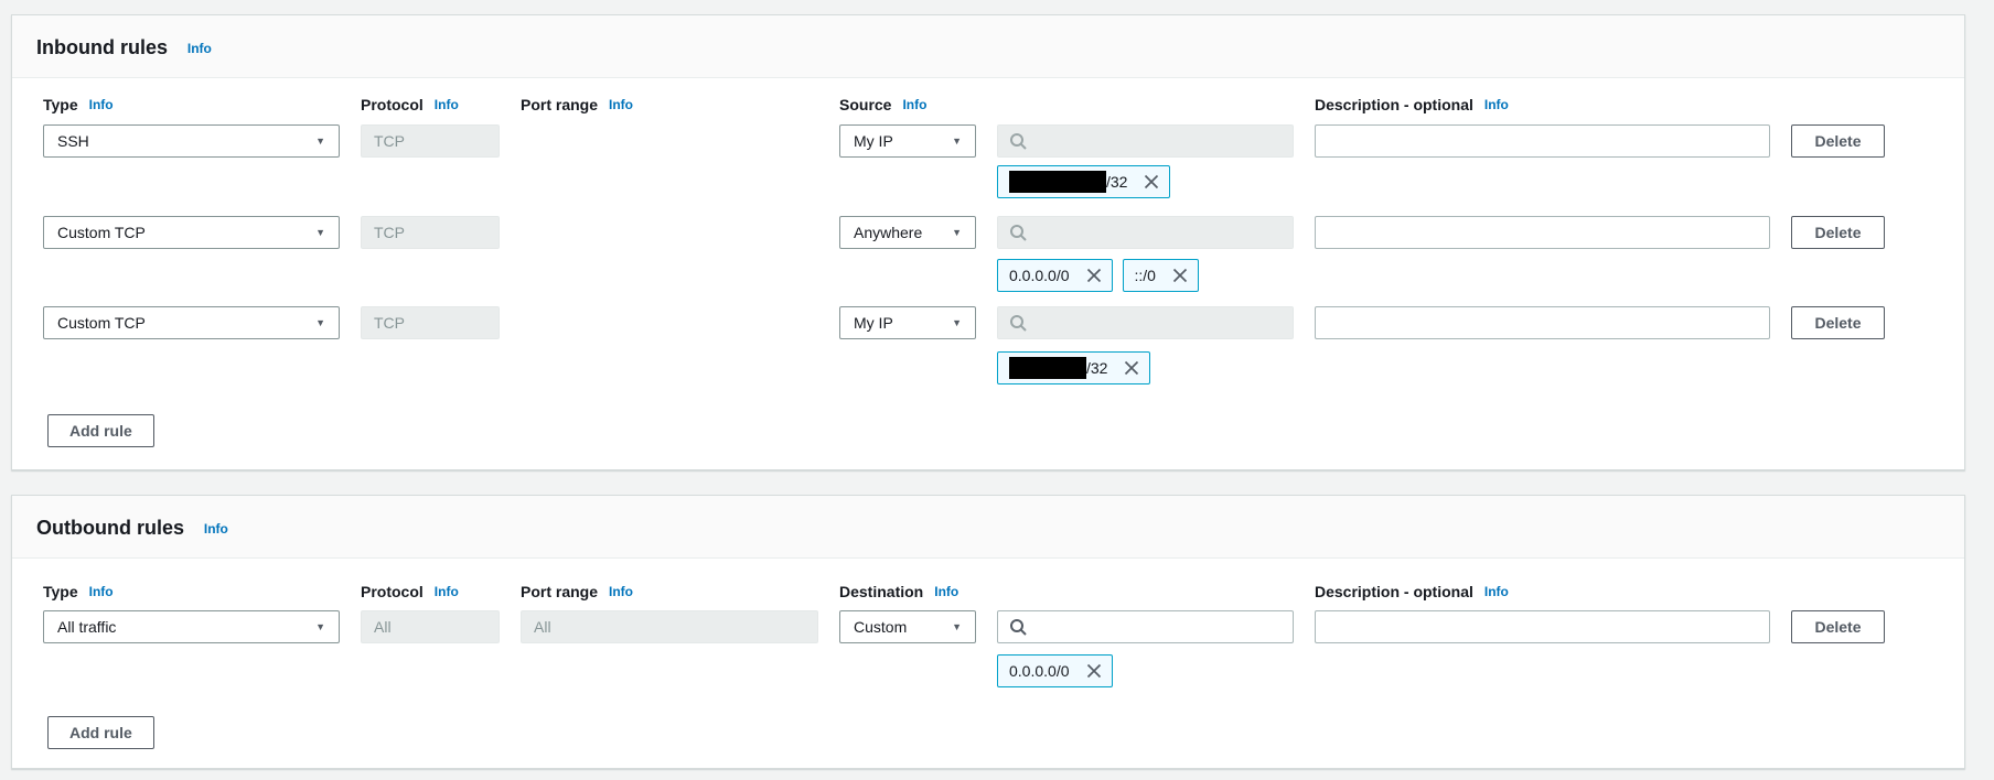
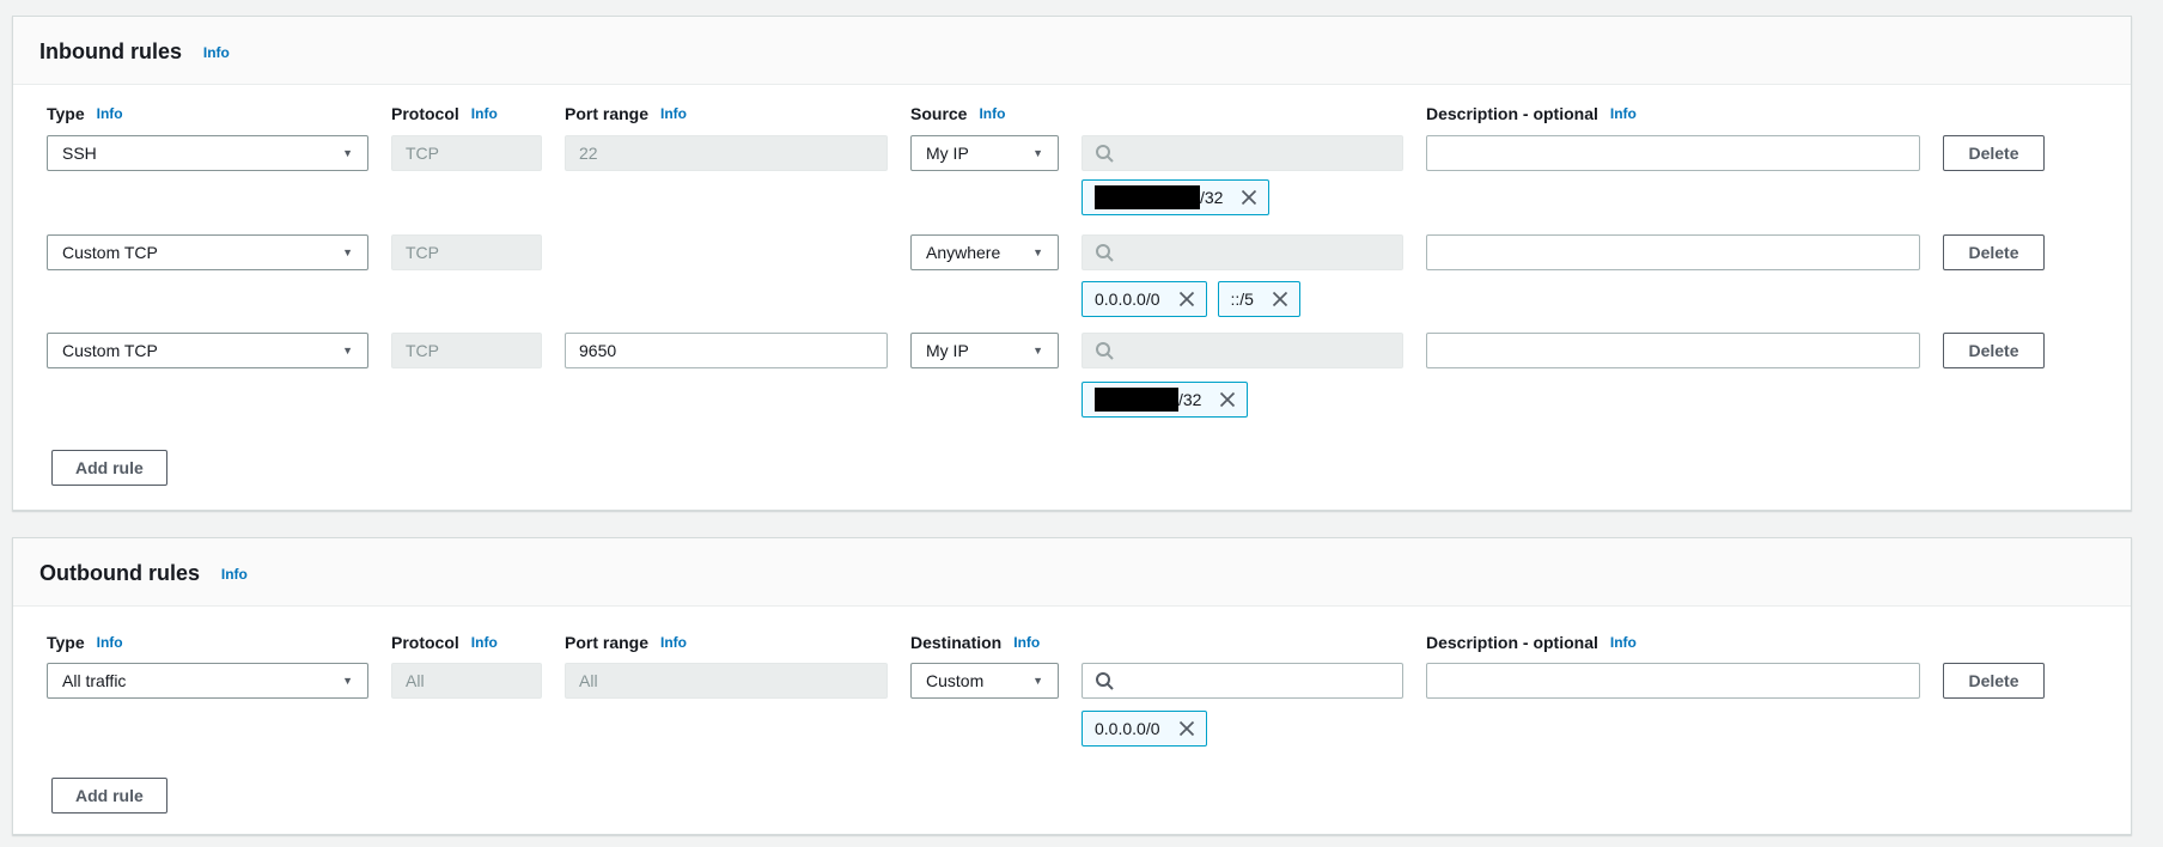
  Inbound rules Info
  Type Info
  Protocol Info
  Port range Info
  Source Info
  Description - optional Info
  SSH
  ▼
  TCP
+ 22
  My IP
  ▼
  Delete
  /32
  Custom TCP
  ▼
  TCP
  Anywhere
  ▼
  Delete
  0.0.0.0/0
- ::/0
+ ::/5
  Custom TCP
  ▼
  TCP
+ 9650
  My IP
  ▼
  Delete
  /32
  Add rule
  Outbound rules Info
  Type Info
  Protocol Info
  Port range Info
  Destination Info
  Description - optional Info
  All traffic
  ▼
  All
  All
  Custom
  ▼
  Delete
  0.0.0.0/0
  Add rule
